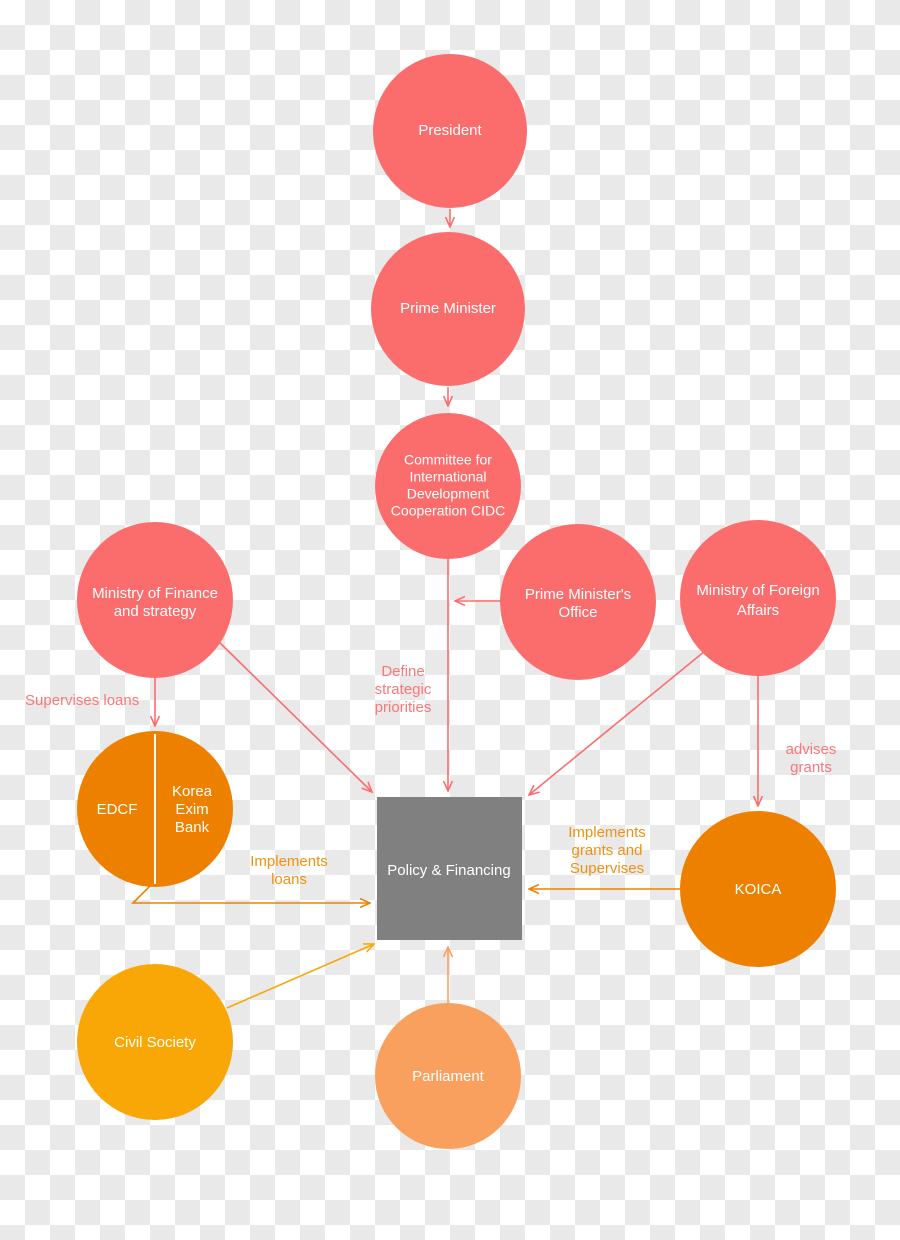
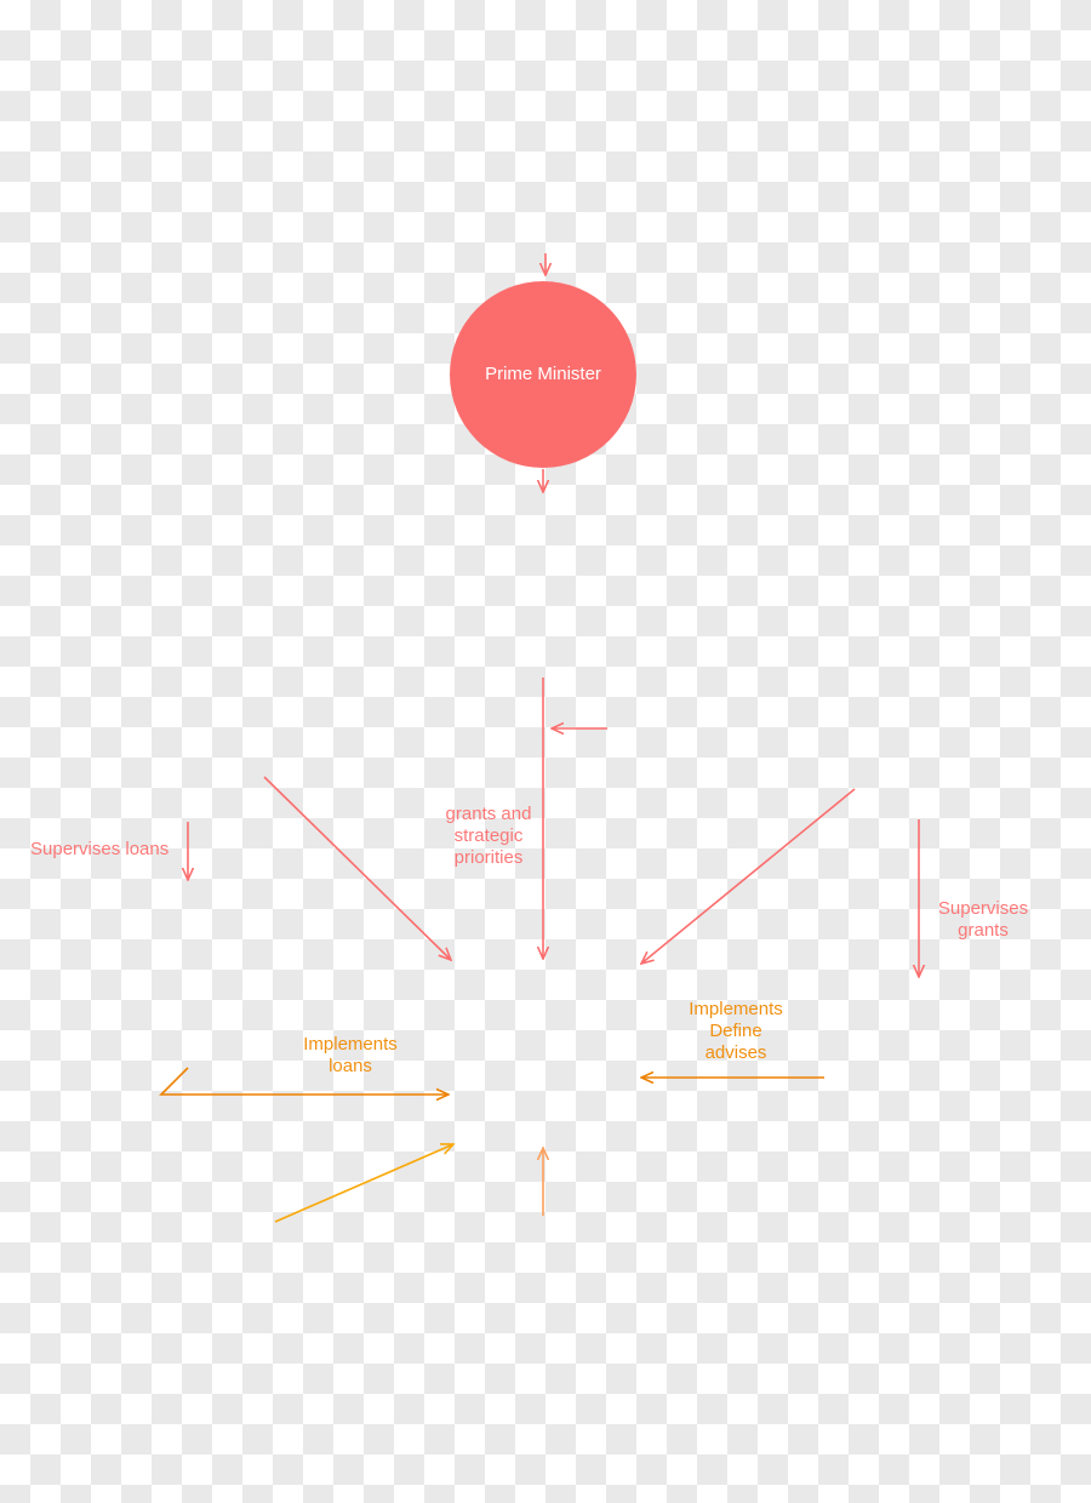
  Supervises loans
- Define
+ grants and
  strategic
  priorities
- advises
+ Supervises
  grants
  Implements
  loans
  Implements
- grants and
+ Define
- Supervises
+ advises
- President
  Prime Minister
- Committee for
- International
- Development
- Cooperation CIDC
- Ministry of Finance
- and strategy
- Prime Minister's
- Office
- Ministry of Foreign
- Affairs
- EDCF
- Korea
- Exim
- Bank
- Policy & Financing
- KOICA
- Civil Society
- Parliament
